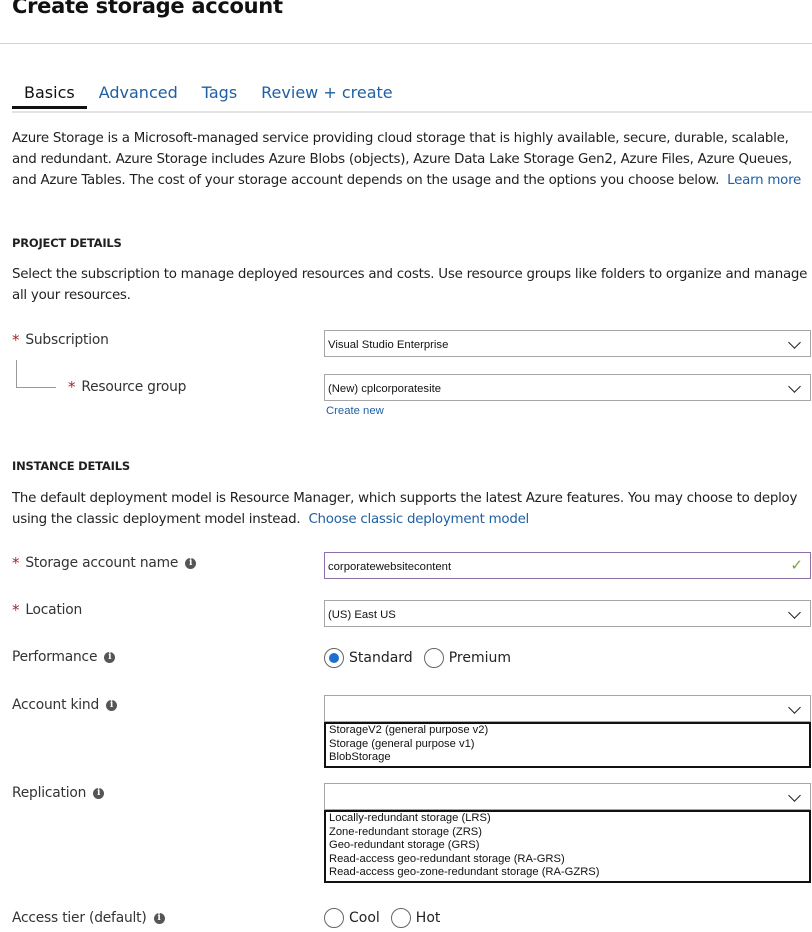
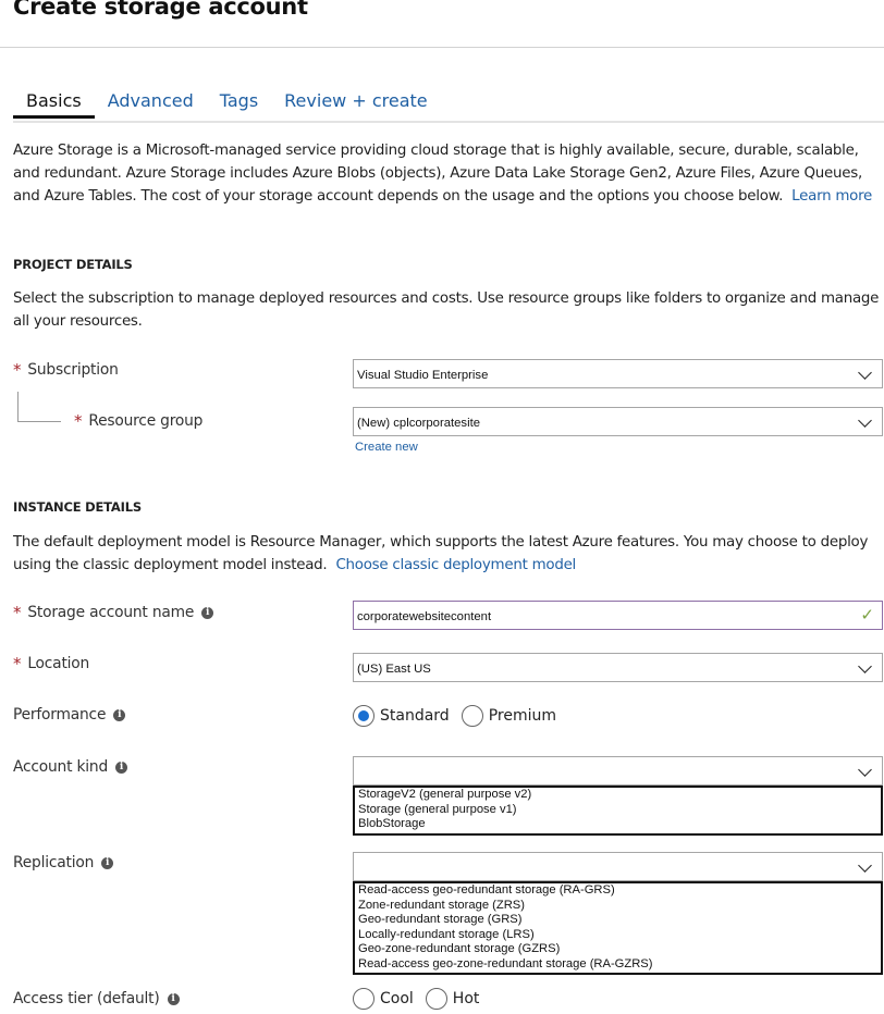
  Create storage account
  Basics
  Advanced
  Tags
  Review + create
  Azure Storage is a Microsoft-managed service providing cloud storage that is highly available, secure, durable, scalable, and redundant. Azure Storage includes Azure Blobs (objects), Azure Data Lake Storage Gen2, Azure Files, Azure Queues, and Azure Tables. The cost of your storage account depends on the usage and the options you choose below. Learn more
  PROJECT DETAILS
  Select the subscription to manage deployed resources and costs. Use resource groups like folders to organize and manage all your resources.
  *
  Subscription
  Visual Studio Enterprise
  *
  Resource group
  (New) cplcorporatesite
  Create new
  INSTANCE DETAILS
  The default deployment model is Resource Manager, which supports the latest Azure features. You may choose to deploy using the classic deployment model instead. Choose classic deployment model
  *
  Storage account name
  i
  corporatewebsitecontent
  ✓
  *
  Location
  (US) East US
  Performance
  i
  Standard
  Premium
  Account kind
  i
  StorageV2 (general purpose v2)
  Storage (general purpose v1)
  BlobStorage
  Replication
  i
- Locally-redundant storage (LRS)
+ Read-access geo-redundant storage (RA-GRS)
  Zone-redundant storage (ZRS)
  Geo-redundant storage (GRS)
- Read-access geo-redundant storage (RA-GRS)
+ Locally-redundant storage (LRS)
+ Geo-zone-redundant storage (GZRS)
  Read-access geo-zone-redundant storage (RA-GZRS)
  Access tier (default)
  i
  Cool
  Hot
